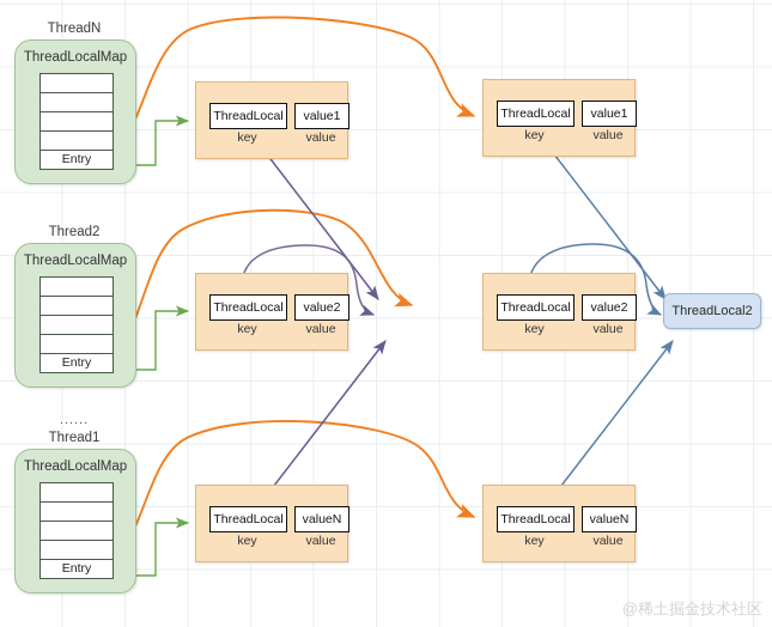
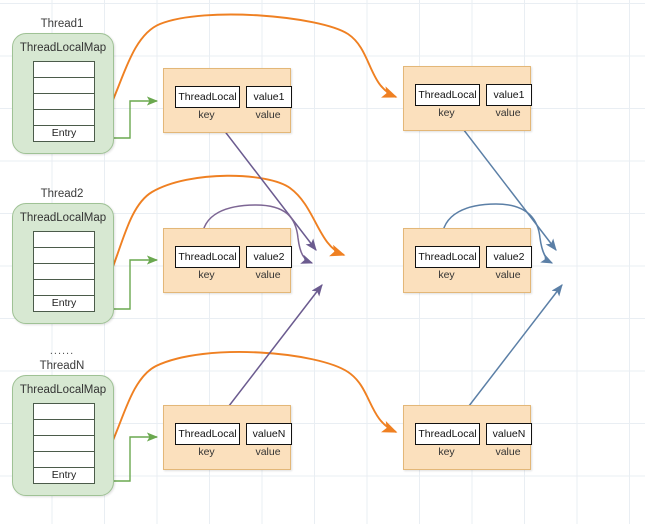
- ThreadN
+ Thread1
  ThreadLocalMap
  Entry
  Thread2
  ThreadLocalMap
  Entry
  ......
- Thread1
+ ThreadN
  ThreadLocalMap
  Entry
  ThreadLocal
  value1
  key
  value
  ThreadLocal
  value2
  key
  value
  ThreadLocal
  valueN
  key
  value
  ThreadLocal
  value1
  key
  value
  ThreadLocal
  value2
  key
  value
  ThreadLocal
  valueN
  key
  value
- ThreadLocal2
- @稀土掘金技术社区
